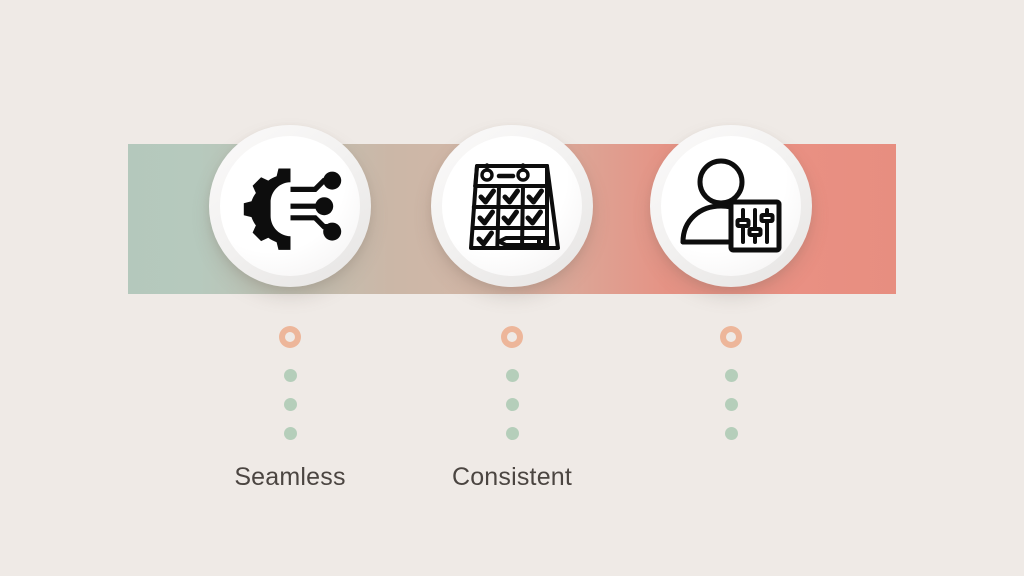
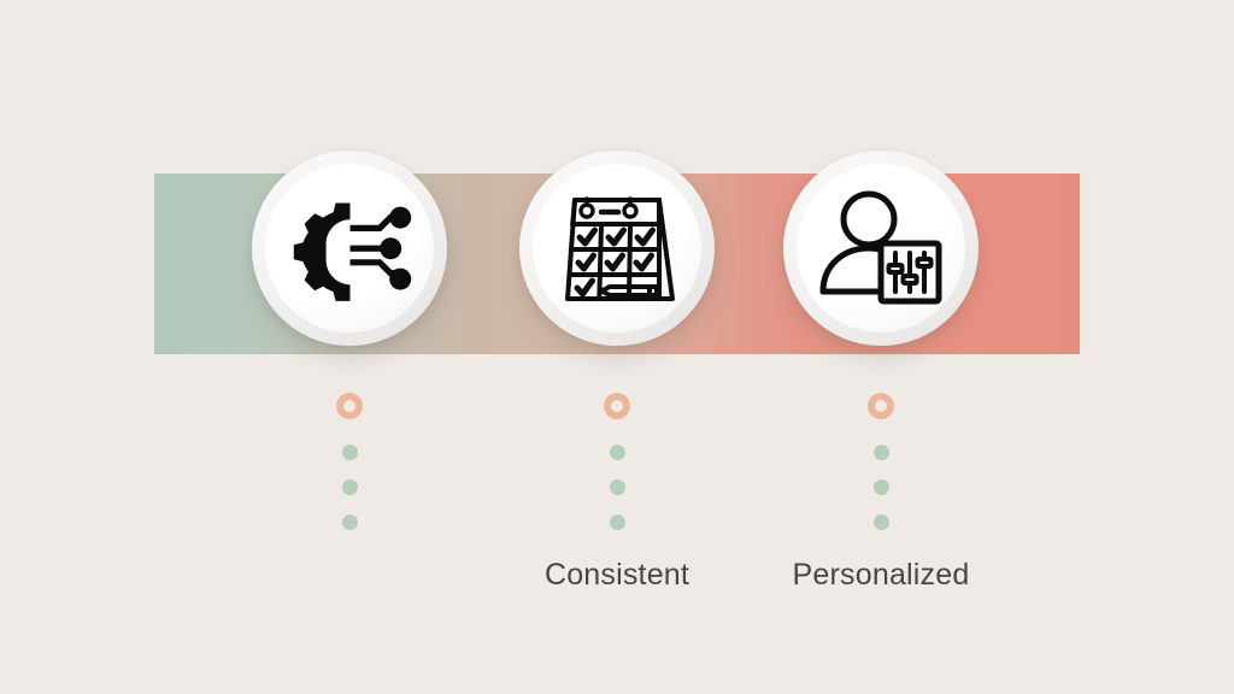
- Seamless
  Consistent
+ Personalized
